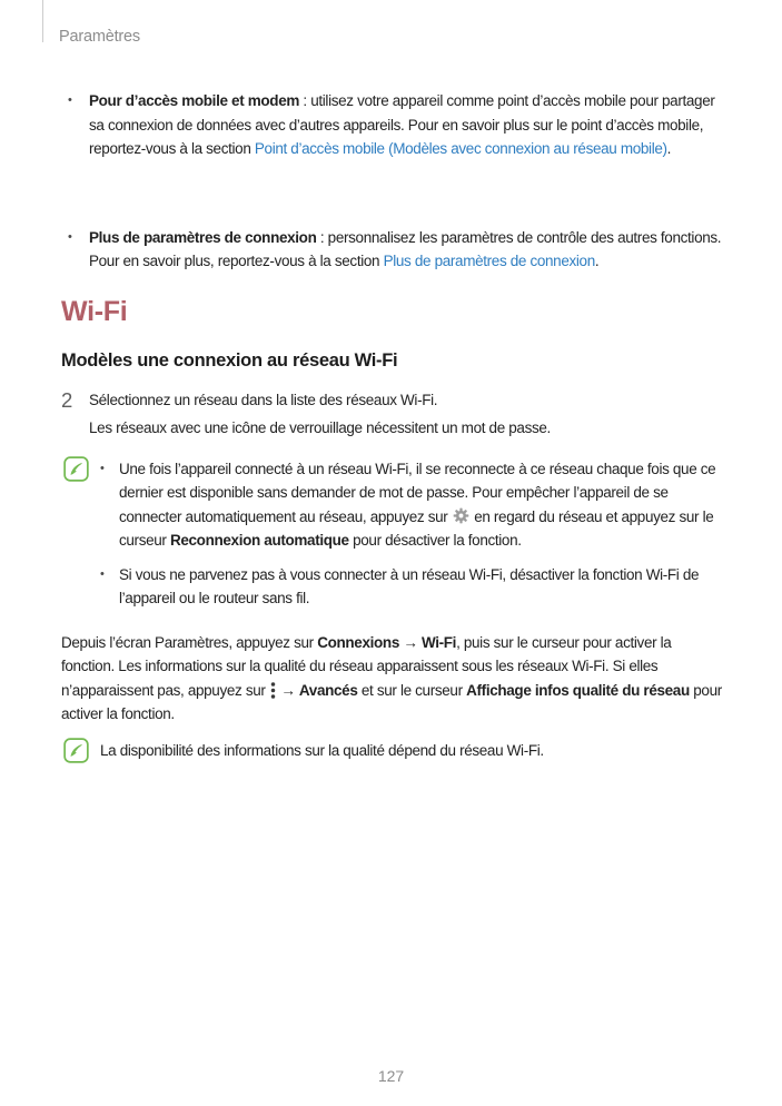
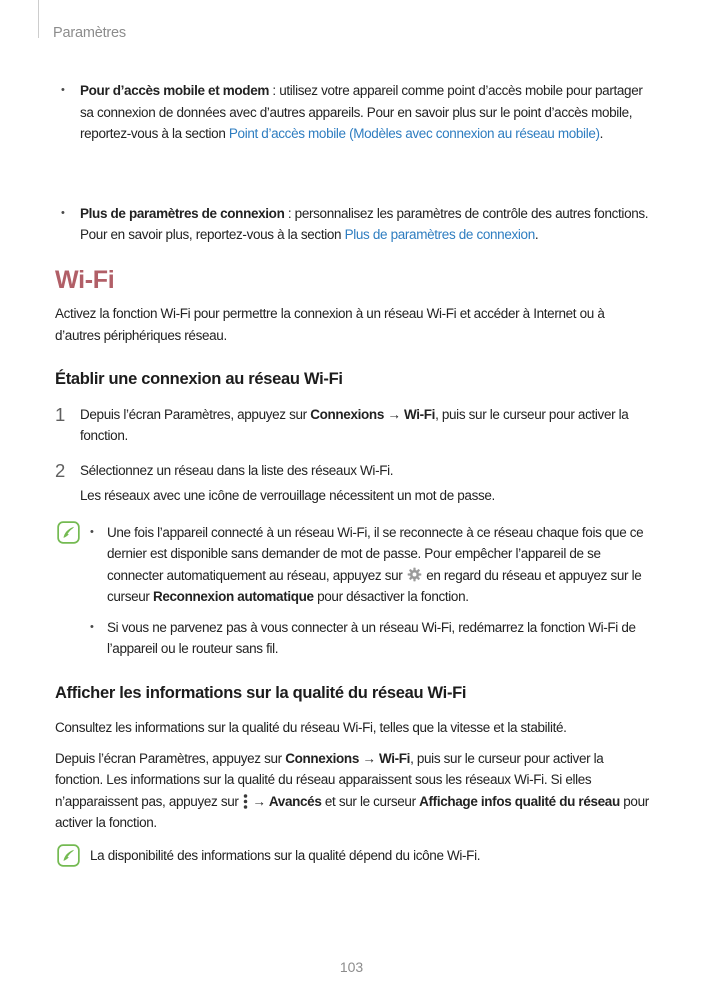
  Paramètres
  •
  Pour d’accès mobile et modem : utilisez votre appareil comme point d’accès mobile pour partager sa connexion de données avec d’autres appareils. Pour en savoir plus sur le point d’accès mobile, reportez-vous à la section Point d’accès mobile (Modèles avec connexion au réseau mobile).
  •
  Plus de paramètres de connexion : personnalisez les paramètres de contrôle des autres fonctions. Pour en savoir plus, reportez-vous à la section Plus de paramètres de connexion.
  Wi-Fi
+ Activez la fonction Wi-Fi pour permettre la connexion à un réseau Wi-Fi et accéder à Internet ou à d’autres périphériques réseau.
- Modèles une connexion au réseau Wi-Fi
+ Établir une connexion au réseau Wi-Fi
+ 1
+ Depuis l’écran Paramètres, appuyez sur Connexions → Wi-Fi, puis sur le curseur pour activer la fonction.
  2
  Sélectionnez un réseau dans la liste des réseaux Wi-Fi.
  Les réseaux avec une icône de verrouillage nécessitent un mot de passe.
  •
  Une fois l’appareil connecté à un réseau Wi-Fi, il se reconnecte à ce réseau chaque fois que ce dernier est disponible sans demander de mot de passe. Pour empêcher l’appareil de se connecter automatiquement au réseau, appuyez sur en regard du réseau et appuyez sur le curseur Reconnexion automatique pour désactiver la fonction.
  •
- Si vous ne parvenez pas à vous connecter à un réseau Wi-Fi, désactiver la fonction Wi-Fi de l’appareil ou le routeur sans fil.
+ Si vous ne parvenez pas à vous connecter à un réseau Wi-Fi, redémarrez la fonction Wi-Fi de l’appareil ou le routeur sans fil.
+ Afficher les informations sur la qualité du réseau Wi-Fi
+ Consultez les informations sur la qualité du réseau Wi-Fi, telles que la vitesse et la stabilité.
  Depuis l’écran Paramètres, appuyez sur Connexions → Wi-Fi, puis sur le curseur pour activer la fonction. Les informations sur la qualité du réseau apparaissent sous les réseaux Wi-Fi. Si elles n’apparaissent pas, appuyez sur → Avancés et sur le curseur Affichage infos qualité du réseau pour activer la fonction.
- La disponibilité des informations sur la qualité dépend du réseau Wi-Fi.
+ La disponibilité des informations sur la qualité dépend du icône Wi-Fi.
- 127
+ 103
